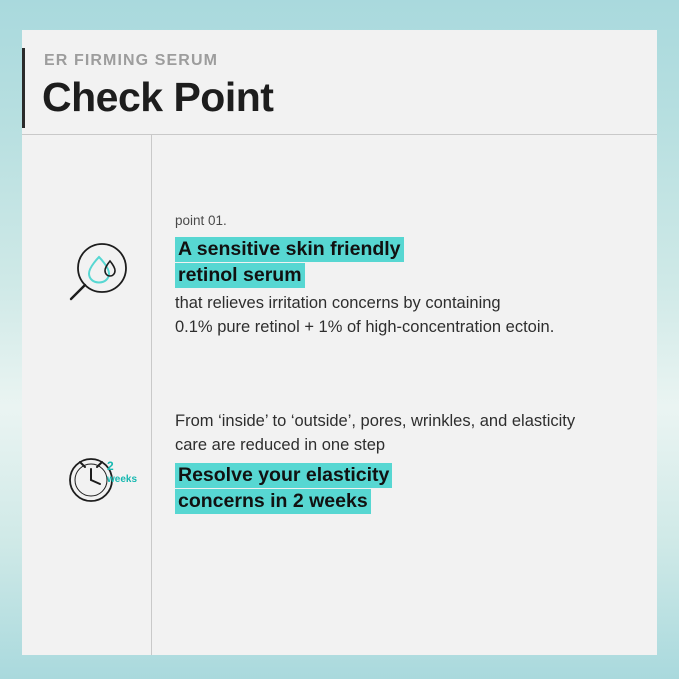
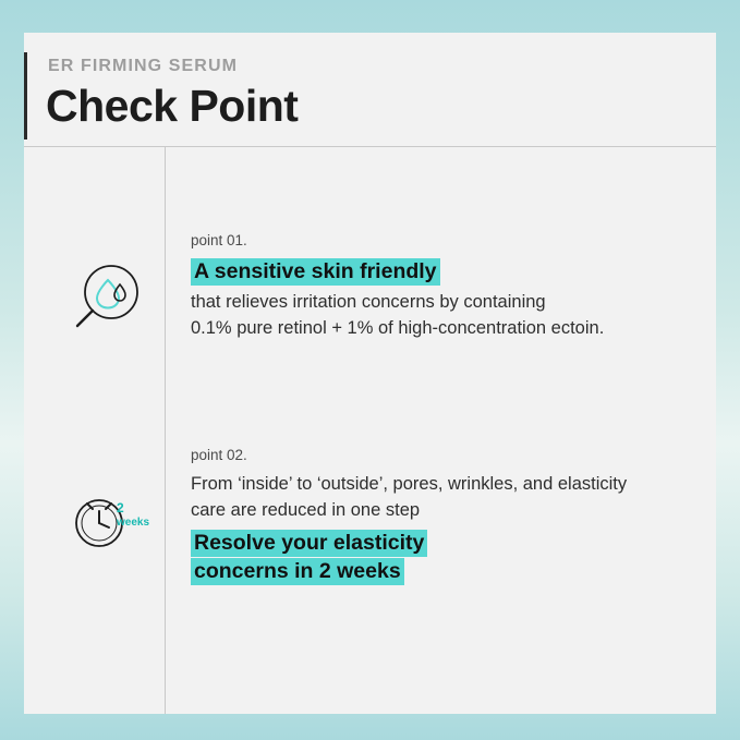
  ER FIRMING SERUM
  Check Point
  point 01.
  A sensitive skin friendly
- retinol serum
  that relieves irritation concerns by containing
  0.1% pure retinol + 1% of high-concentration ectoin.
  2
  weeks
+ point 02.
  From ‘inside’ to ‘outside’, pores, wrinkles, and elasticity
  care are reduced in one step
  Resolve your elasticity
  concerns in 2 weeks
